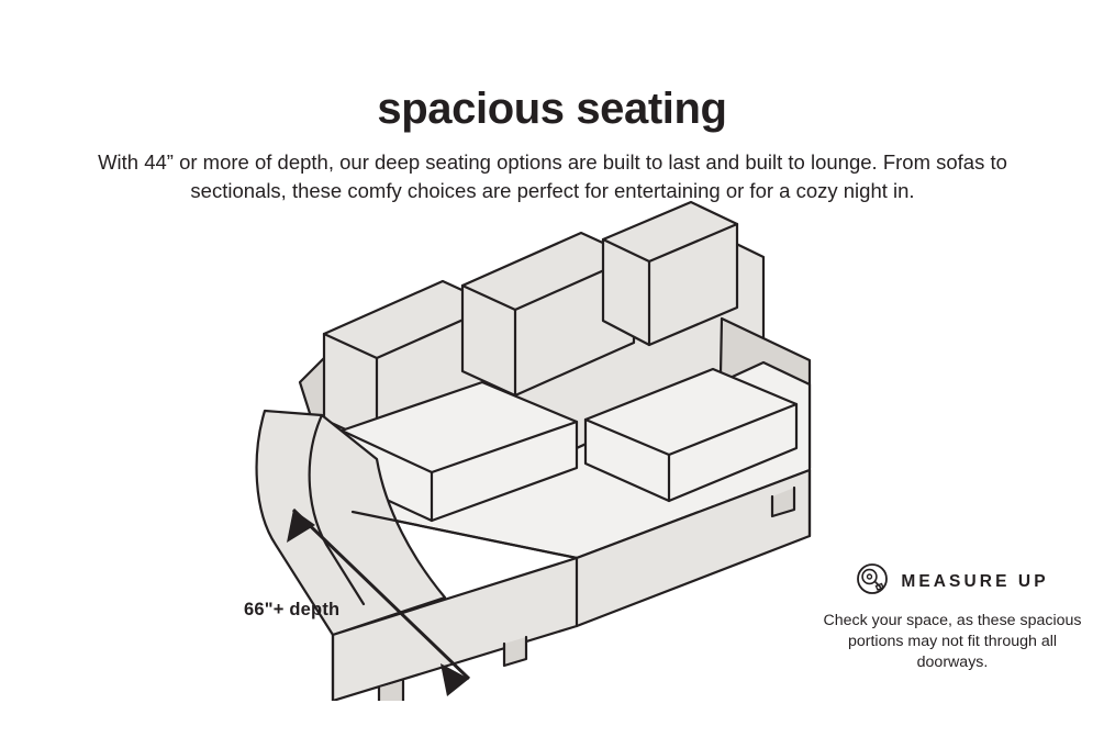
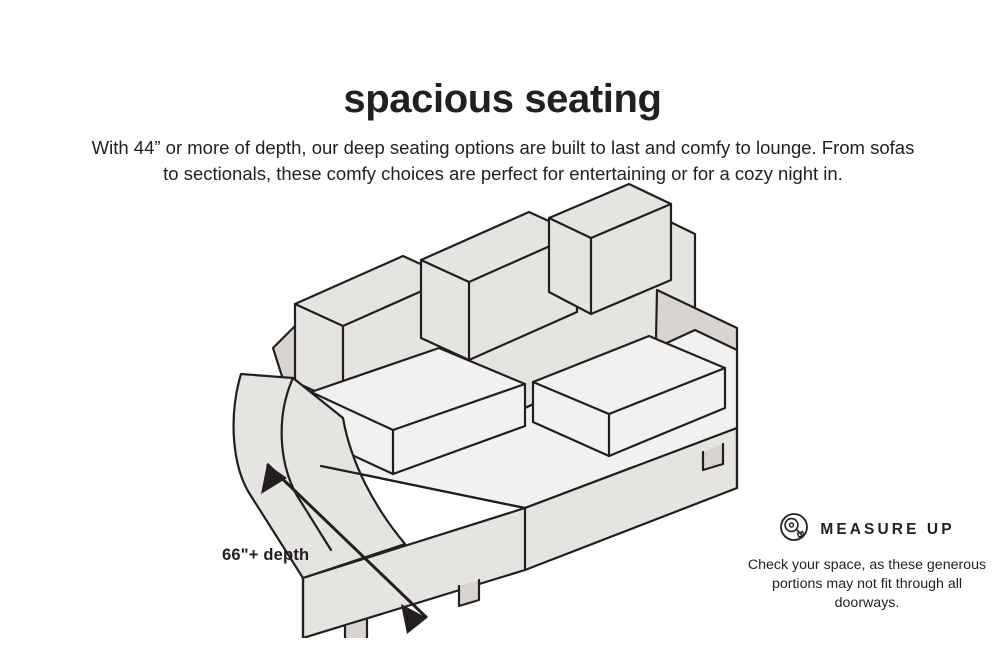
  spacious seating
- With 44” or more of depth, our deep seating options are built to last and built to lounge. From sofas to sectionals, these comfy choices are perfect for entertaining or for a cozy night in.
+ With 44” or more of depth, our deep seating options are built to last and comfy to lounge. From sofas to sectionals, these comfy choices are perfect for entertaining or for a cozy night in.
  66"+ depth
  MEASURE UP
- Check your space, as these spacious portions may not fit through all doorways.
+ Check your space, as these generous portions may not fit through all doorways.
